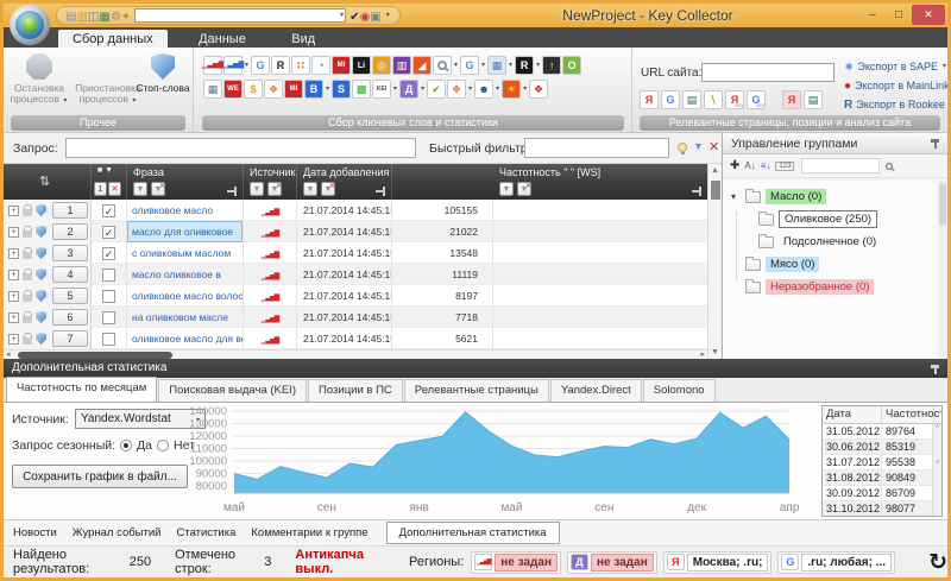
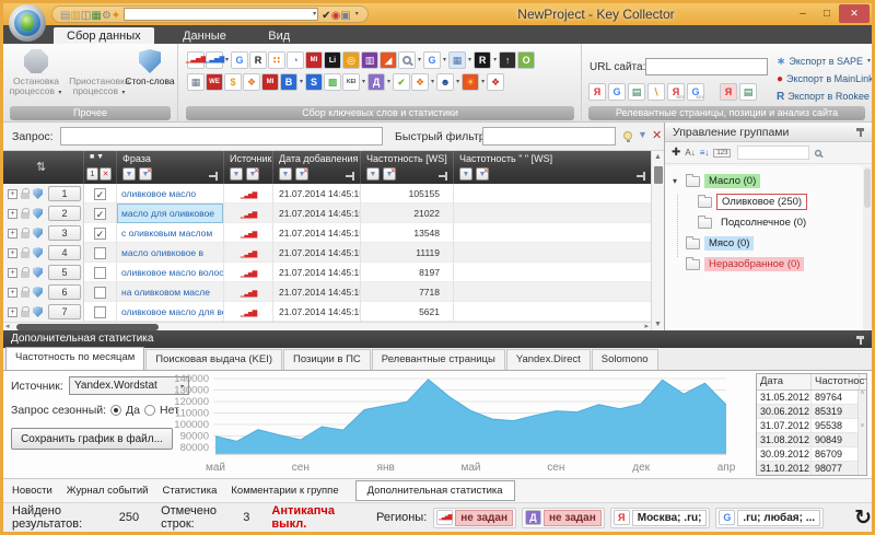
  ▤▥◫▦⚙✦
  ✔◉▣
  NewProject - Key Collector
  –
  □
  ✕
  Сбор данных Данные Вид
  Остановка процессов
  Приостановка процессов
  Стоп-слова
  Прочее
  G
  R
  ∷
  ◔
  ◎
  ▥
  ◢
  G
  ▦
  R
  ↑
  O
  ▦
  $
  ❖
  B
  S
  ▩
  Д
  ✔
  ❖
  ☻
  ☀
  ❖
  Сбор ключевых слов и статистики
  URL сайта:
  Я
  G
  ▤
  ∖
  Я
  G
  Я
  ▤
  ∗
  Экспорт в SAPE
  ●
  Экспорт в MainLink
  R
  Экспорт в Rookee
  Релевантные страницы, позиции и анализ сайта
  Запрос:
  Быстрый фильт
  ▼
  ✕
  ⇅
  Фраза
  Источник
  Дата добавления
+ Частотность [WS]
  Частотность " " [WS]
  1
  ✓
  оливковое масло
  21.07.2014 14:45:1
  105155
  2
  ✓
  масло для оливковое
  21.07.2014 14:45:1
  21022
  3
  ✓
  с оливковым маслом
  21.07.2014 14:45:1
  13548
  4
  масло оливковое в
  21.07.2014 14:45:1
  11119
  5
  оливковое масло волос
  21.07.2014 14:45:1
  8197
  6
  на оливковом масле
  21.07.2014 14:45:1
  7718
  7
  оливковое масло для в
  21.07.2014 14:45:1
  5621
  Управление группами
  ✚
  A↓
  ≡↓
  ▾
  Масло (0)
  Оливковое (250)
  Подсолнечное (0)
  Мясо (0)
  Неразобранное (0)
  Дополнительная статистика
  Частотность по месяцам
  Поисковая выдача (KEI)
  Позиции в ПС
  Релевантные страницы
  Yandex.Direct
  Solomono
  Источник:
  Yandex.Wordstat
  Запрос сезонный:
  Да
  Нет
  Сохранить график в файл...
  80000
  90000
  100000
  110000
  120000
  130000
  140000
  май
  сен
  янв
  май
  сен
  дек
  апр
  Дата
  Частотнос
  31.05.2012
  89764
  30.06.2012
  85319
  31.07.2012
  95538
  31.08.2012
  90849
  30.09.2012
  86709
  31.10.2012
  98077
  Новости
  Журнал событий
  Статистика
  Комментарии к группе
  Дополнительная статистика
  Найдено результатов:
  250
  Отмечено строк:
  3
  Антикапча выкл.
  Регионы:
  не задан
  Д
  не задан
  Я
  Москва; .ru;
  G
  .ru; любая; ...
  ↻
